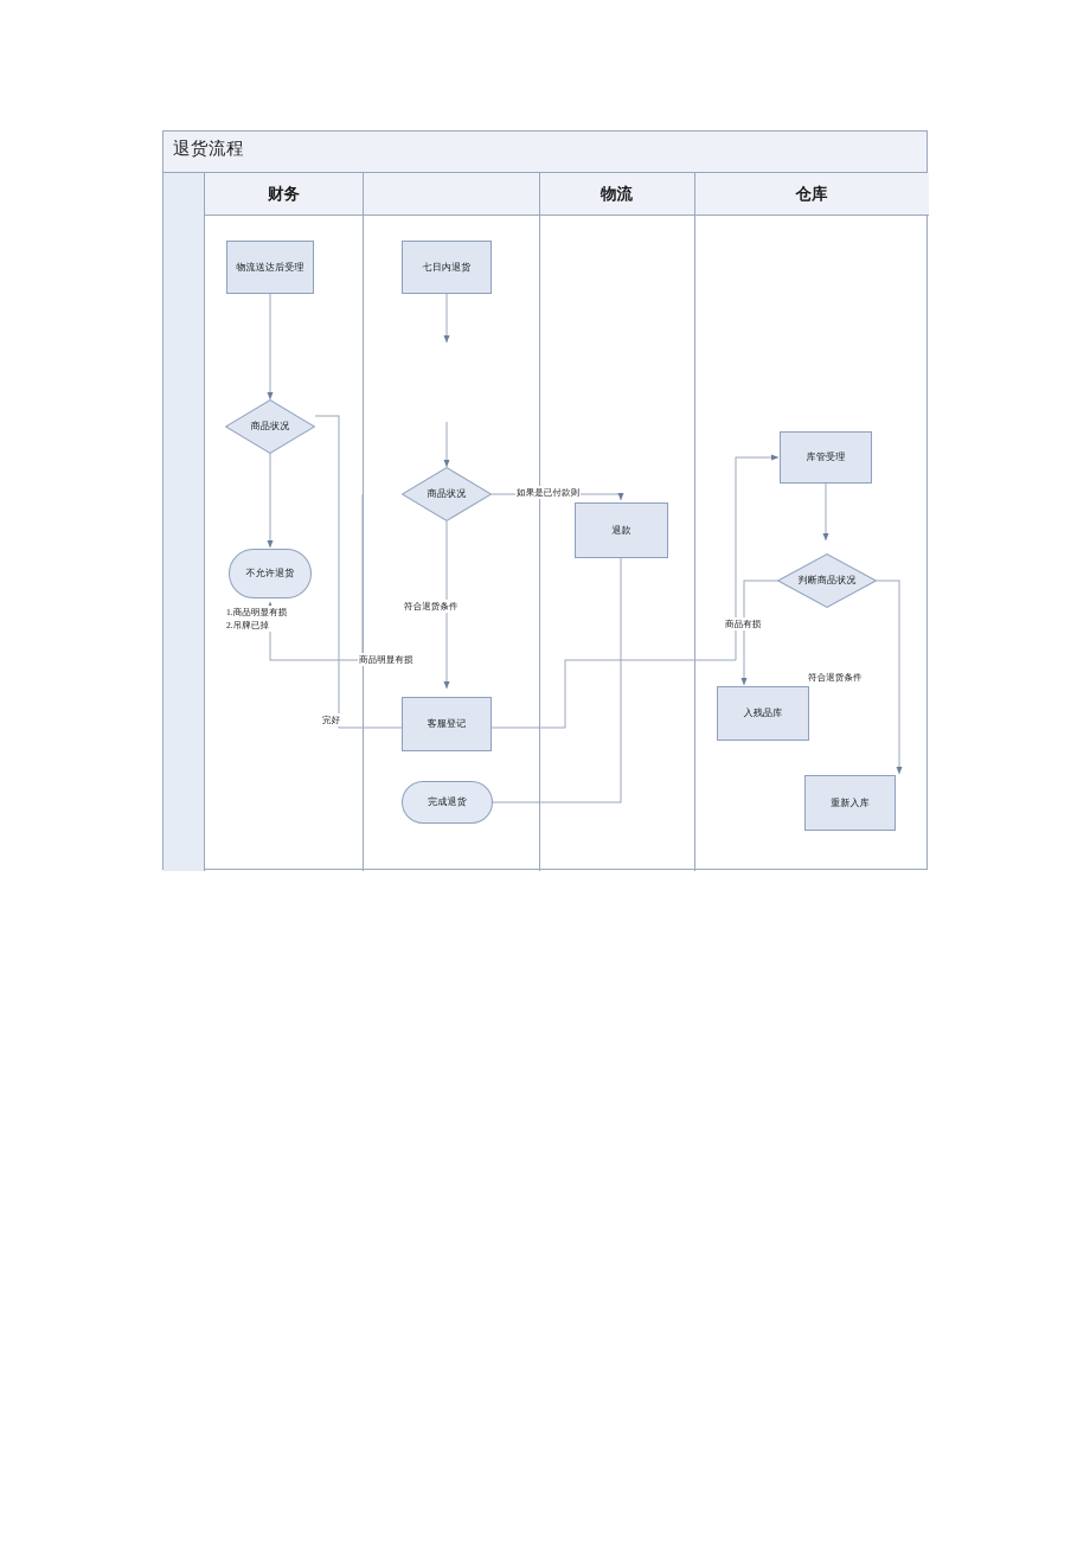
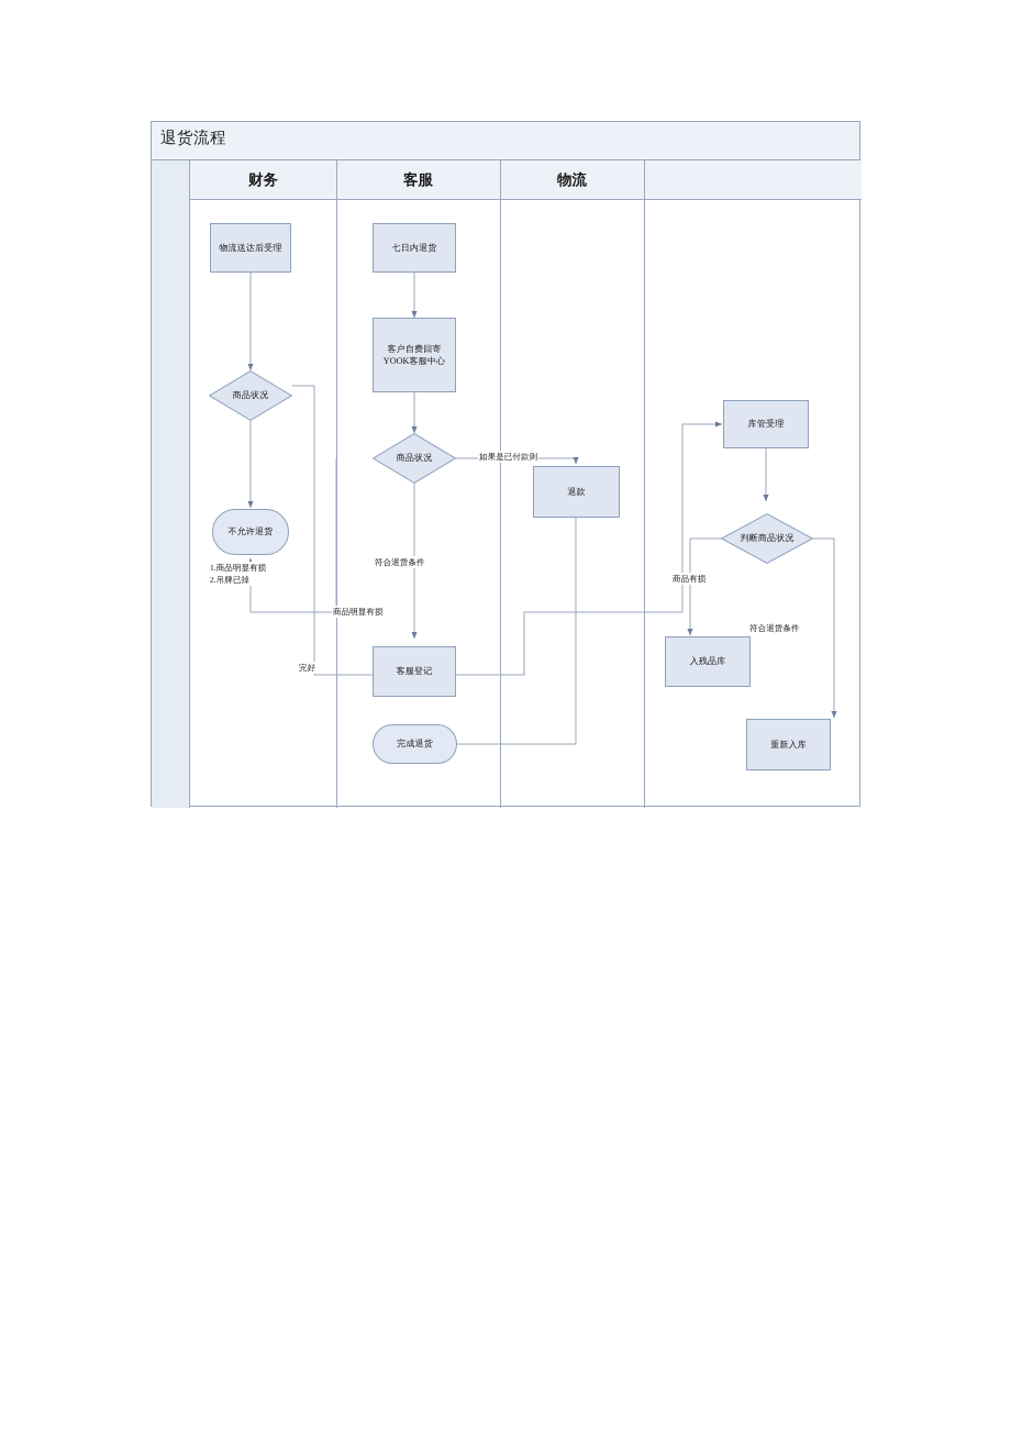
  退货流程
  财务
+ 客服
  物流
- 仓库
  1.商品明显有损
  2.吊牌已掉
  完好
  如果是已付款则
  符合退货条件
  商品明显有损
  商品有损
  符合退货条件
  物流送达后受理
  商品状况
  不允许退货
  七日内退货
+ 客户自费回寄
+ YOOK客服中心
  商品状况
  客服登记
  完成退货
  退款
  库管受理
  判断商品状况
  入残品库
  重新入库
